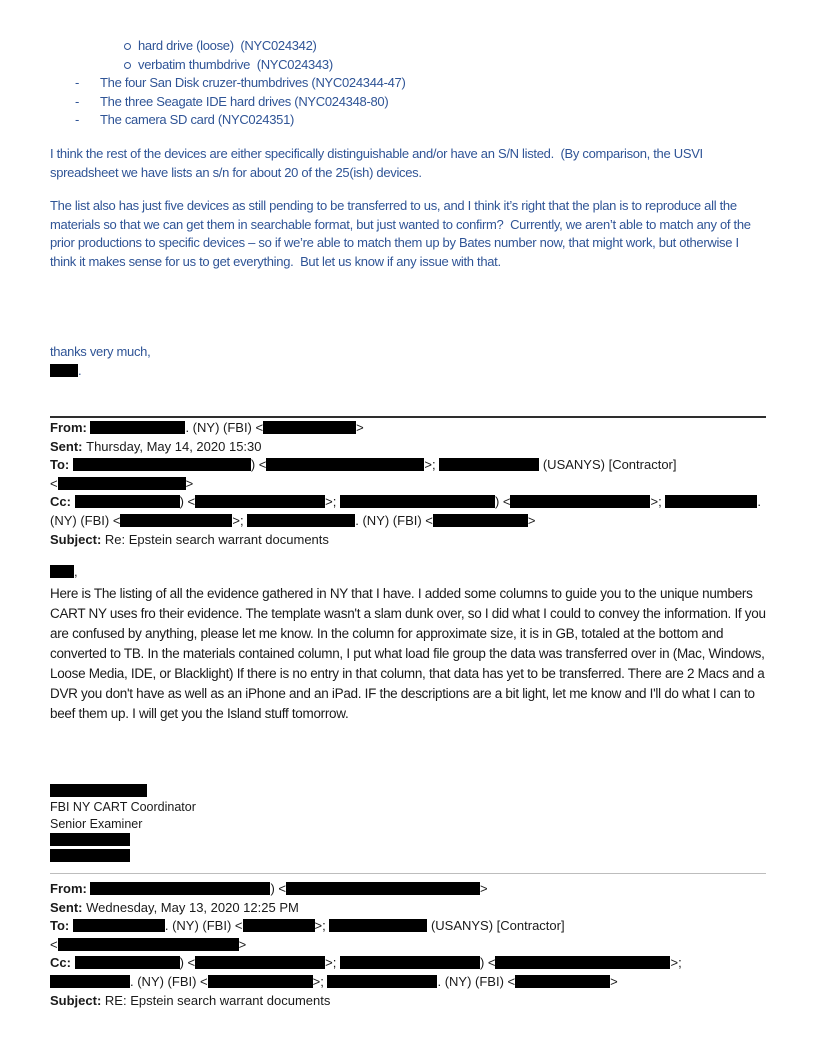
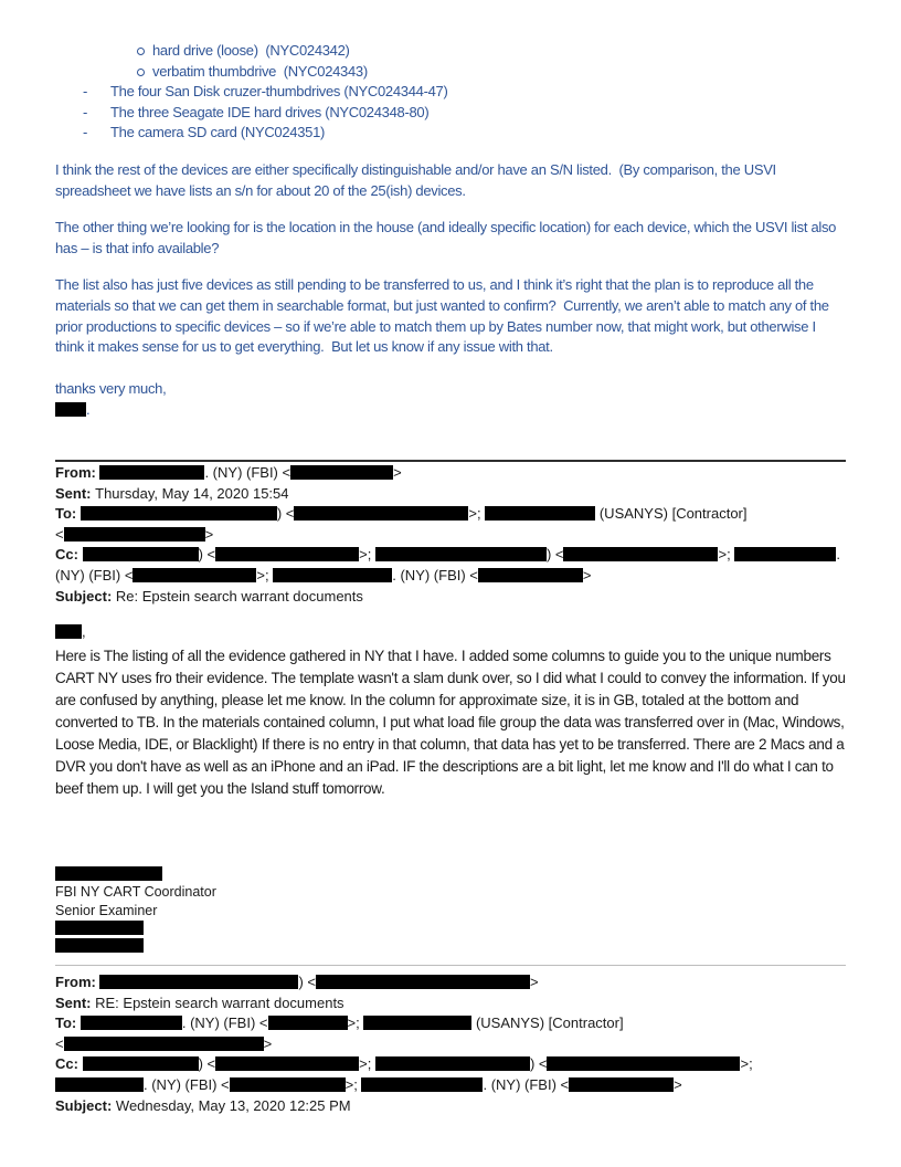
  hard drive (loose) (NYC024342)
  verbatim thumbdrive (NYC024343)
  -
  The four San Disk cruzer-thumbdrives (NYC024344-47)
  -
  The three Seagate IDE hard drives (NYC024348-80)
  -
  The camera SD card (NYC024351)
  I think the rest of the devices are either specifically distinguishable and/or have an S/N listed. (By comparison, the USVI spreadsheet we have lists an s/n for about 20 of the 25(ish) devices.
+ The other thing we’re looking for is the location in the house (and ideally specific location) for each device, which the USVI list also has – is that info available?
  The list also has just five devices as still pending to be transferred to us, and I think it’s right that the plan is to reproduce all the materials so that we can get them in searchable format, but just wanted to confirm? Currently, we aren’t able to match any of the prior productions to specific devices – so if we’re able to match them up by Bates number now, that might work, but otherwise I think it makes sense for us to get everything. But let us know if any issue with that.
  thanks very much,
  .
  From: . (NY) (FBI) < >
- Sent: Thursday, May 14, 2020 15:30
+ Sent: Thursday, May 14, 2020 15:54
  To: ) < >; (USANYS) [Contractor]
  < >
  Cc: ) < >; ) < >; .
  (NY) (FBI) < >; . (NY) (FBI) < >
  Subject: Re: Epstein search warrant documents
  ,
  Here is The listing of all the evidence gathered in NY that I have. I added some columns to guide you to the unique numbers CART NY uses fro their evidence. The template wasn't a slam dunk over, so I did what I could to convey the information. If you are confused by anything, please let me know. In the column for approximate size, it is in GB, totaled at the bottom and converted to TB. In the materials contained column, I put what load file group the data was transferred over in (Mac, Windows, Loose Media, IDE, or Blacklight) If there is no entry in that column, that data has yet to be transferred. There are 2 Macs and a DVR you don't have as well as an iPhone and an iPad. IF the descriptions are a bit light, let me know and I'll do what I can to beef them up. I will get you the Island stuff tomorrow.
  FBI NY CART Coordinator
  Senior Examiner
  From: ) < >
- Sent: Wednesday, May 13, 2020 12:25 PM
+ Sent: RE: Epstein search warrant documents
  To: . (NY) (FBI) < >; (USANYS) [Contractor]
  < >
  Cc: ) < >; ) < >;
  . (NY) (FBI) < >; . (NY) (FBI) < >
- Subject: RE: Epstein search warrant documents
+ Subject: Wednesday, May 13, 2020 12:25 PM
